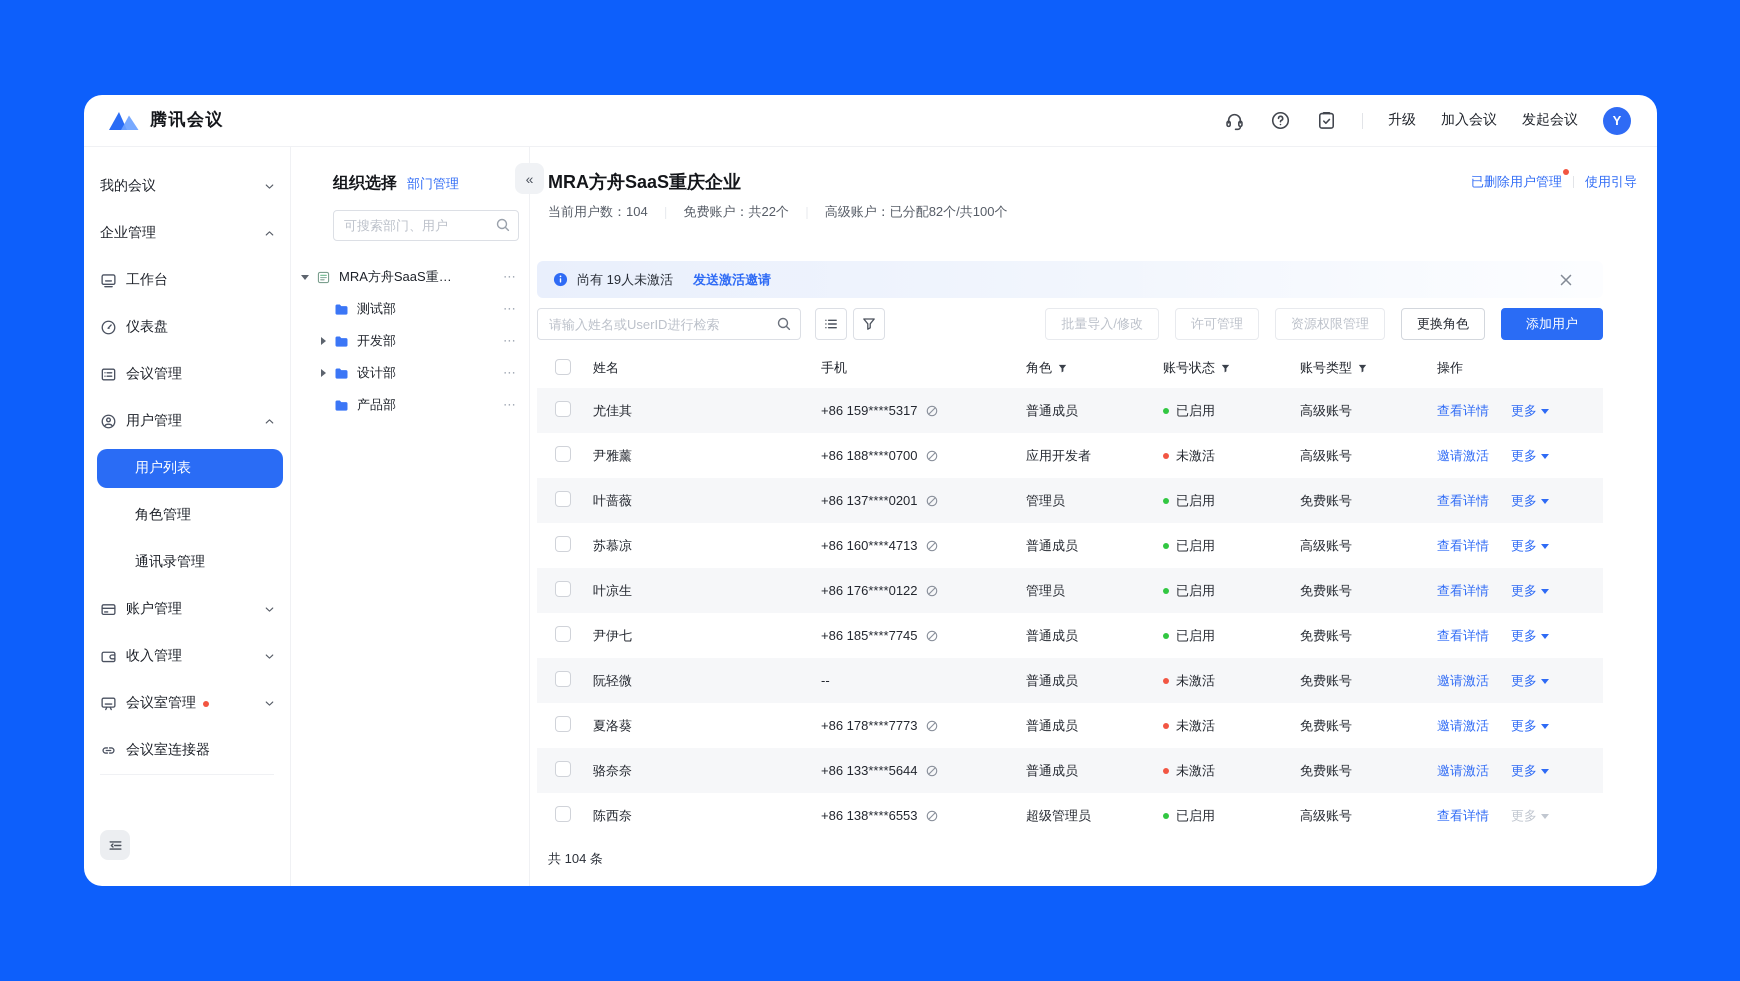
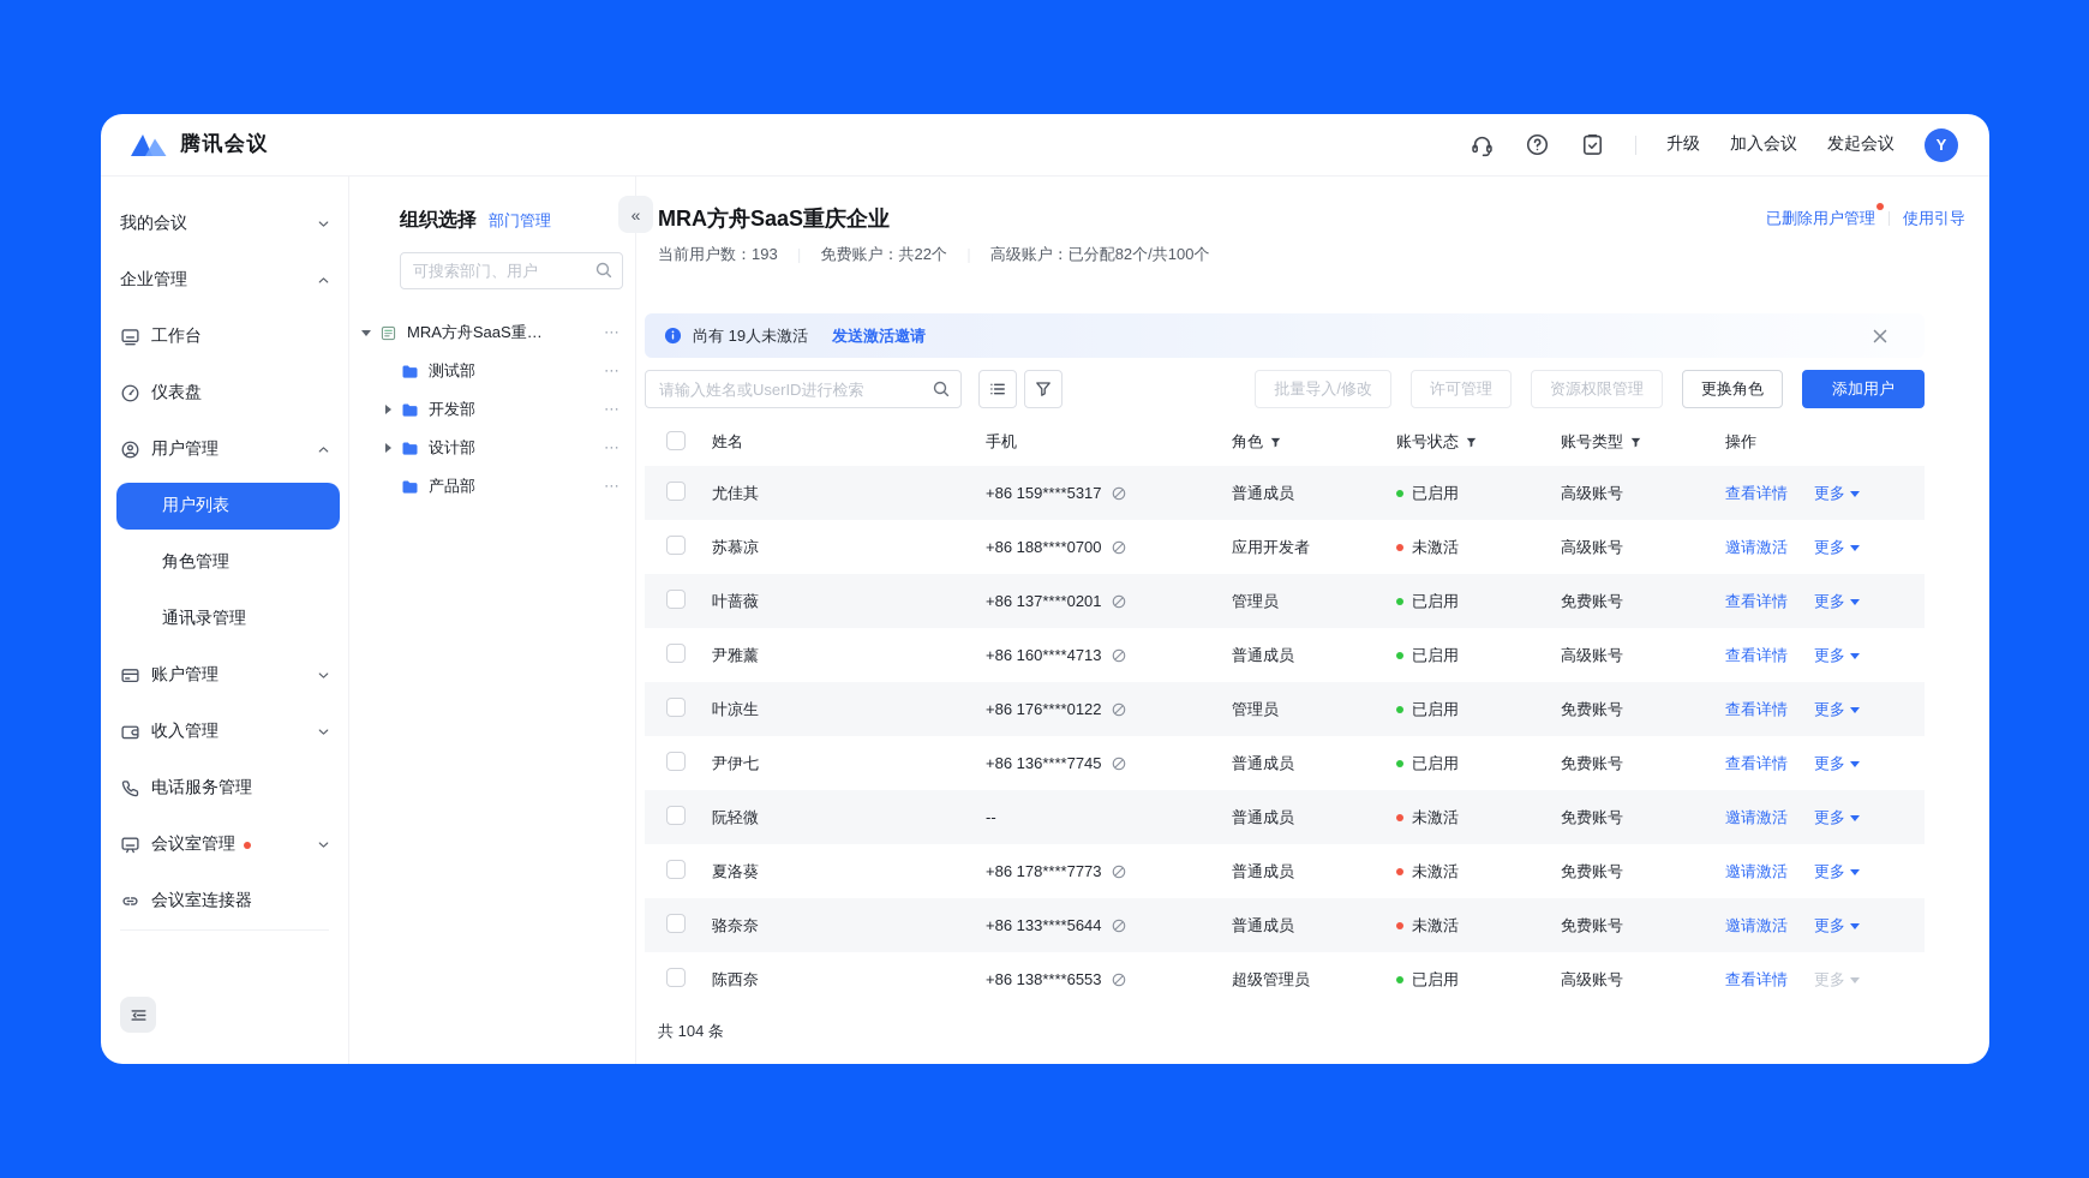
  腾讯会议
  升级
  加入会议
  发起会议
  Y
  我的会议
  企业管理
  工作台
  仪表盘
- 会议管理
  用户管理
  用户列表
  角色管理
  通讯录管理
  账户管理
  收入管理
+ 电话服务管理
  会议室管理
  会议室连接器
  组织选择
  部门管理
  可搜索部门、用户
  MRA方舟SaaS重庆企
  ⋯
  测试部
  ⋯
  开发部
  ⋯
  设计部
  ⋯
  产品部
  ⋯
  «
  MRA方舟SaaS重庆企业
  已删除用户管理
  使用引导
- 当前用户数：104
+ 当前用户数：193
  免费账户：共22个
  高级账户：已分配82个/共100个
  尚有 19人未激活
  发送激活邀请
  请输入姓名或UserID进行检索
  批量导入/修改
  许可管理
  资源权限管理
  更换角色
  添加用户
  姓名
  手机
  角色
  账号状态
  账号类型
  操作
  尤佳其
  +86 159****5317
  普通成员
  已启用
  高级账号
  查看详情
  更多
- 尹雅薰
+ 苏慕凉
  +86 188****0700
  应用开发者
  未激活
  高级账号
  邀请激活
  更多
  叶蔷薇
  +86 137****0201
  管理员
  已启用
  免费账号
  查看详情
  更多
- 苏慕凉
+ 尹雅薰
  +86 160****4713
  普通成员
  已启用
  高级账号
  查看详情
  更多
  叶凉生
  +86 176****0122
  管理员
  已启用
  免费账号
  查看详情
  更多
  尹伊七
- +86 185****7745
+ +86 136****7745
  普通成员
  已启用
  免费账号
  查看详情
  更多
  阮轻微
  --
  普通成员
  未激活
  免费账号
  邀请激活
  更多
  夏洛葵
  +86 178****7773
  普通成员
  未激活
  免费账号
  邀请激活
  更多
  骆奈奈
  +86 133****5644
  普通成员
  未激活
  免费账号
  邀请激活
  更多
  陈西奈
  +86 138****6553
  超级管理员
  已启用
  高级账号
  查看详情
  更多
  共 104 条
